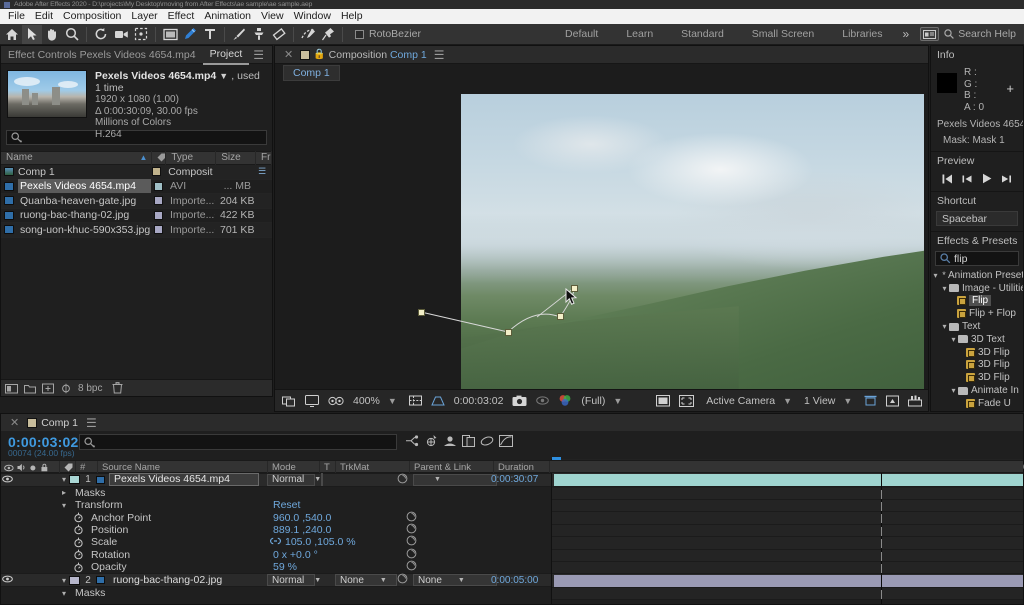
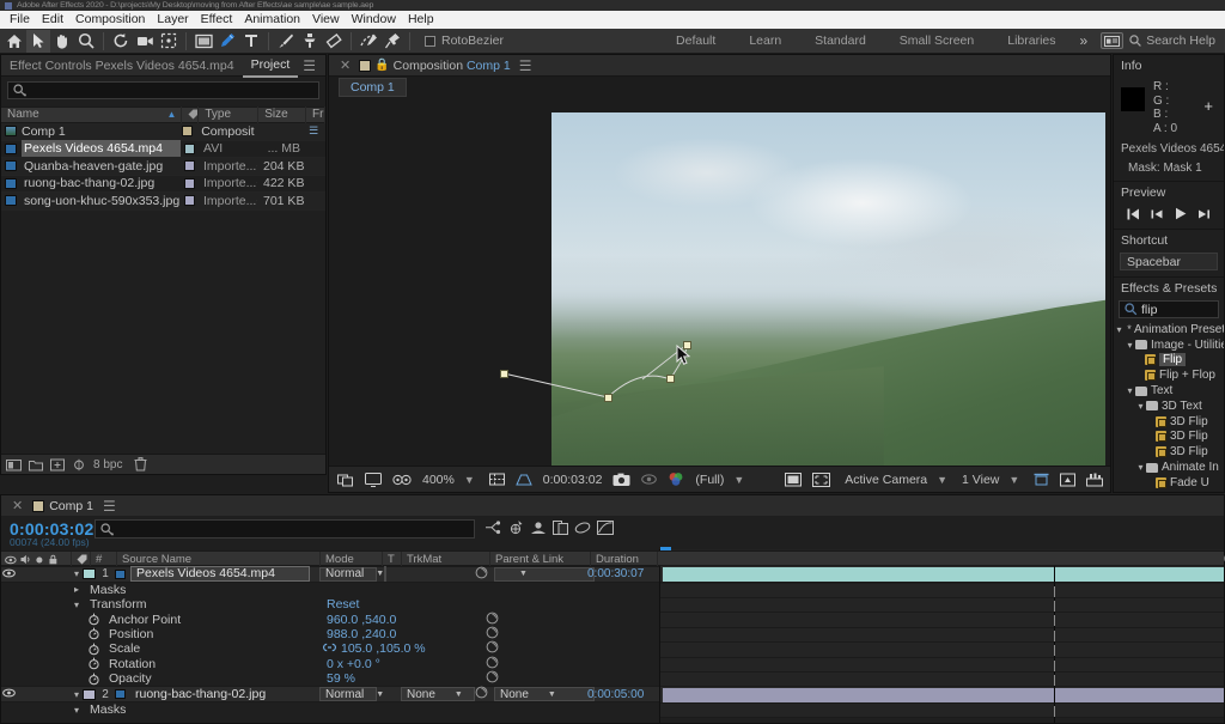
  File
  Edit
  Composition
  Layer
  Effect
  Animation
  View
  Window
  Help
  RotoBezier
  Default
  Learn
  Standard
  Small Screen
  Libraries
  »
  Search Help
  Effect Controls Pexels Videos 4654.mp4
  Project
  ☰
- Pexels Videos 4654.mp4 ▼ , used 1 time
- 1920 x 1080 (1.00)
- Δ 0:00:30:09, 30.00 fps
- Millions of Colors
- H.264
  Name
  ▲
  Type
  Size
  Fr
  Comp 1
  Composit
  ☰
  Pexels Videos 4654.mp4
  AVI
  ... MB
  Quanba-heaven-gate.jpg
  Importe...
  204 KB
  ruong-bac-thang-02.jpg
  Importe...
  422 KB
  song-uon-khuc-590x353.jpg
  Importe...
  701 KB
  8 bpc
  ✕
  🔒
  Composition Comp 1
  ☰
  Comp 1
  400%
  ▼
  0:00:03:02
  (Full)
  ▼
  Active Camera
  ▼
  1 View
  ▼
  Info
  R :
  G :
  B :
  A : 0
  +
  Pexels Videos 4654
  Mask: Mask 1
  Preview
  Shortcut
  Spacebar
  Effects & Presets
  flip
  ▾
  *
  Animation Preset
  ▾
  Image - Utiliti
  Flip
  Flip + Flop
  ▾
  Text
  ▾
  3D Text
  3D Flip
  3D Flip
  3D Flip
  ▾
  Animate In
  Fade U
  ✕
  Comp 1
  ☰
  0:00:03:02
  00074 (24.00 fps)
  #
  Source Name
  Mode
  T
  TrkMat
  Parent & Link
  Duration
  ▾
  1
  Pexels Videos 4654.mp4
  Normal
  0:00:30:07
  ▸
  Masks
  ▾
  Transform
  Reset
  Anchor Point
  960.0 ,540.0
  Position
- 889.1 ,240.0
+ 988.0 ,240.0
  Scale
  105.0 ,105.0 %
  Rotation
  0 x +0.0 °
  Opacity
  59 %
  ▾
  2
  ruong-bac-thang-02.jpg
  Normal
  None
  None
  0:00:05:00
  ▾
  Masks
